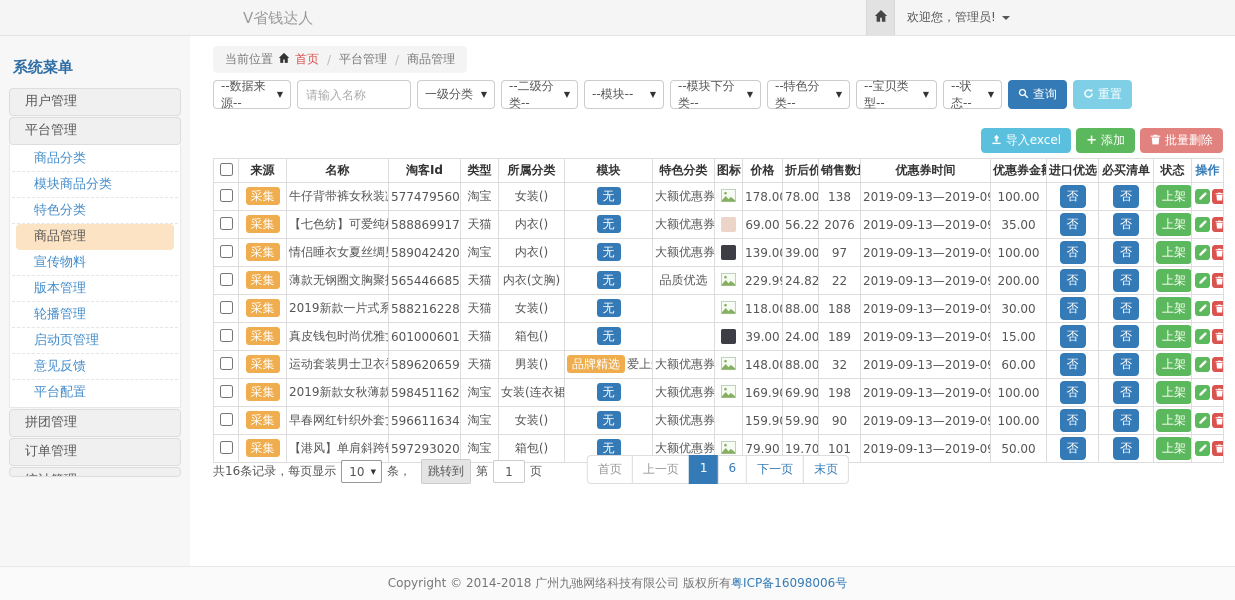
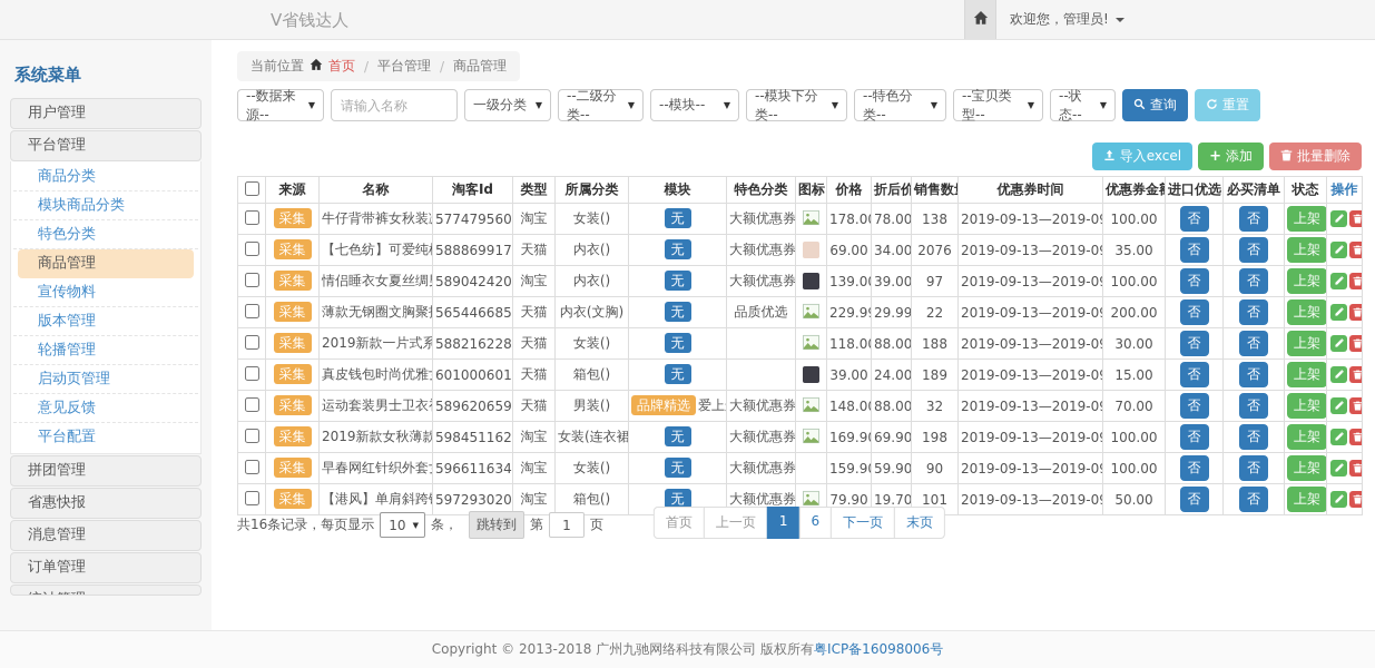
  V省钱达人
  欢迎您，管理员!
  系统菜单
  用户管理
  平台管理
  商品分类
  模块商品分类
  特色分类
  商品管理
  宣传物料
  版本管理
  轮播管理
  启动页管理
  意见反馈
  平台配置
  拼团管理
+ 省惠快报
+ 消息管理
  订单管理
  当前位置
  首页
  /
  平台管理
  /
  商品管理
  --数据来源--
  ▼
  请输入名称
  一级分类
  ▼
  --二级分类--
  ▼
  --模块--
  ▼
  --模块下分类--
  ▼
  --特色分类--
  ▼
  --宝贝类型--
  ▼
  --状态--
  ▼
  查询
  重置
  导入excel
  +
  添加
  批量删除
  	来源	名称	淘客Id	类型	所属分类	模块	特色分类	图标	价格	折后价	销售数	优惠券时间	优惠券金	进口优选	必买清单	状态	操作
  	采集	牛仔背带裤女秋装	577479560	淘宝	女装()	无	大额优惠券		178.0	78.00	138	2019-09-13—2019-0	100.00	否	否	上架
- 	采集	【七色纺】可爱纯	588869917	天猫	内衣()	无	大额优惠券		69.00	56.22	2076	2019-09-13—2019-0	35.00	否	否	上架
+ 	采集	【七色纺】可爱纯	588869917	天猫	内衣()	无	大额优惠券		69.00	34.00	2076	2019-09-13—2019-0	35.00	否	否	上架
  	采集	情侣睡衣女夏丝绸	589042420	淘宝	内衣()	无	大额优惠券		139.0	39.00	97	2019-09-13—2019-0	100.00	否	否	上架
- 	采集	薄款无钢圈文胸聚	565446685	天猫	内衣(文胸)	无	品质优选		229.9	24.82	22	2019-09-13—2019-0	200.00	否	否	上架
+ 	采集	薄款无钢圈文胸聚	565446685	天猫	内衣(文胸)	无	品质优选		229.9	29.99	22	2019-09-13—2019-0	200.00	否	否	上架
  	采集	2019新款一片式系	588216228	天猫	女装()	无			118.0	88.00	188	2019-09-13—2019-0	30.00	否	否	上架
  	采集	真皮钱包时尚优雅	601000601	天猫	箱包()	无			39.00	24.00	189	2019-09-13—2019-0	15.00	否	否	上架
- 	采集	运动套装男士卫衣	589620659	天猫	男装()	品牌精选 爱上	大额优惠券		148.0	88.00	32	2019-09-13—2019-0	60.00	否	否	上架
+ 	采集	运动套装男士卫衣	589620659	天猫	男装()	品牌精选 爱上	大额优惠券		148.0	88.00	32	2019-09-13—2019-0	70.00	否	否	上架
  	采集	2019新款女秋薄款	598451162	淘宝	女装(连衣裙	无	大额优惠券		169.9	69.90	198	2019-09-13—2019-0	100.00	否	否	上架
  	采集	早春网红针织外套	596611634	淘宝	女装()	无	大额优惠券		159.9	59.90	90	2019-09-13—2019-0	100.00	否	否	上架
  	采集	【港风】单肩斜跨	597293020	淘宝	箱包()	无	大额优惠券		79.90	19.70	101	2019-09-13—2019-0	50.00	否	否	上架
  共16条记录，每页显示
  10
  ▼
  条，
  跳转到
  第
  1
  页
  首页
  上一页
  1
  6
  下一页
  末页
- Copyright © 2014-2018 广州九驰网络科技有限公司 版权所有
+ Copyright © 2013-2018 广州九驰网络科技有限公司 版权所有
  粤ICP备16098006号
